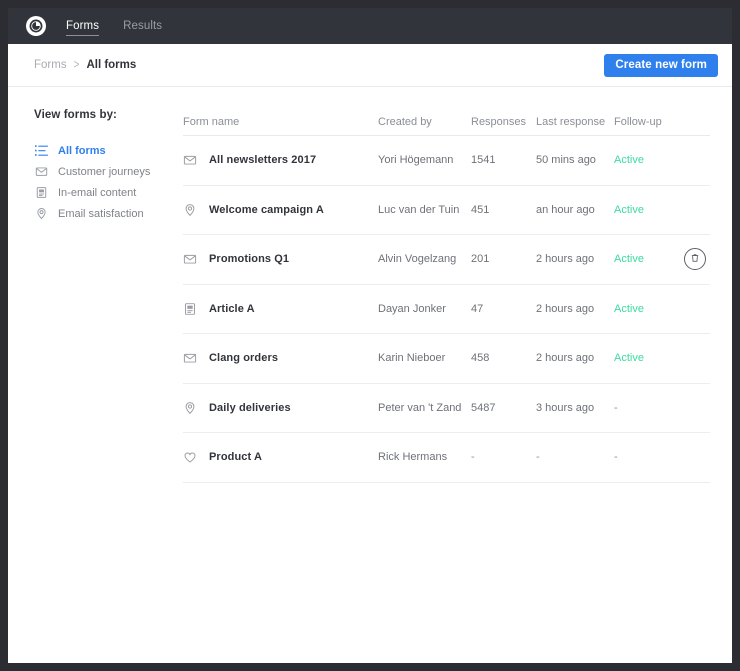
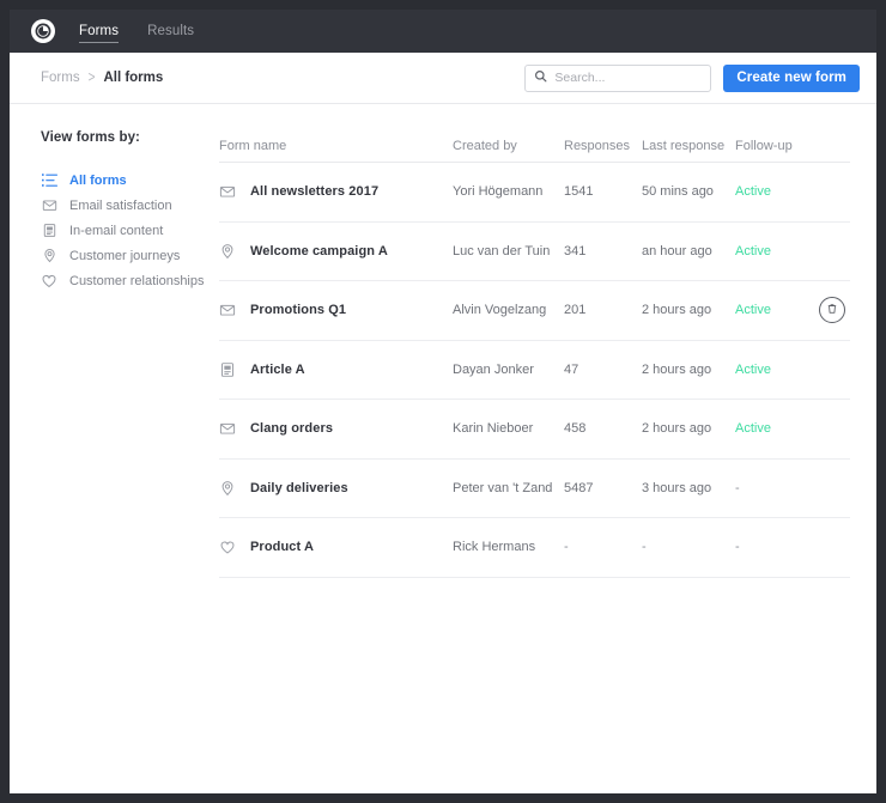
  Forms
  Results
  Forms
  >
  All forms
+ Search...
  Create new form
  View forms by:
  All forms
- Customer journeys
+ Email satisfaction
  In-email content
- Email satisfaction
+ Customer journeys
+ Customer relationships
  Form name
  Created by
  Responses
  Last response
  Follow-up
  All newsletters 2017
  Yori Högemann
  1541
  50 mins ago
  Active
  Welcome campaign A
  Luc van der Tuin
- 451
+ 341
  an hour ago
  Active
  Promotions Q1
  Alvin Vogelzang
  201
  2 hours ago
  Active
  Article A
  Dayan Jonker
  47
  2 hours ago
  Active
  Clang orders
  Karin Nieboer
  458
  2 hours ago
  Active
  Daily deliveries
  Peter van 't Zand
  5487
  3 hours ago
  -
  Product A
  Rick Hermans
  -
  -
  -
